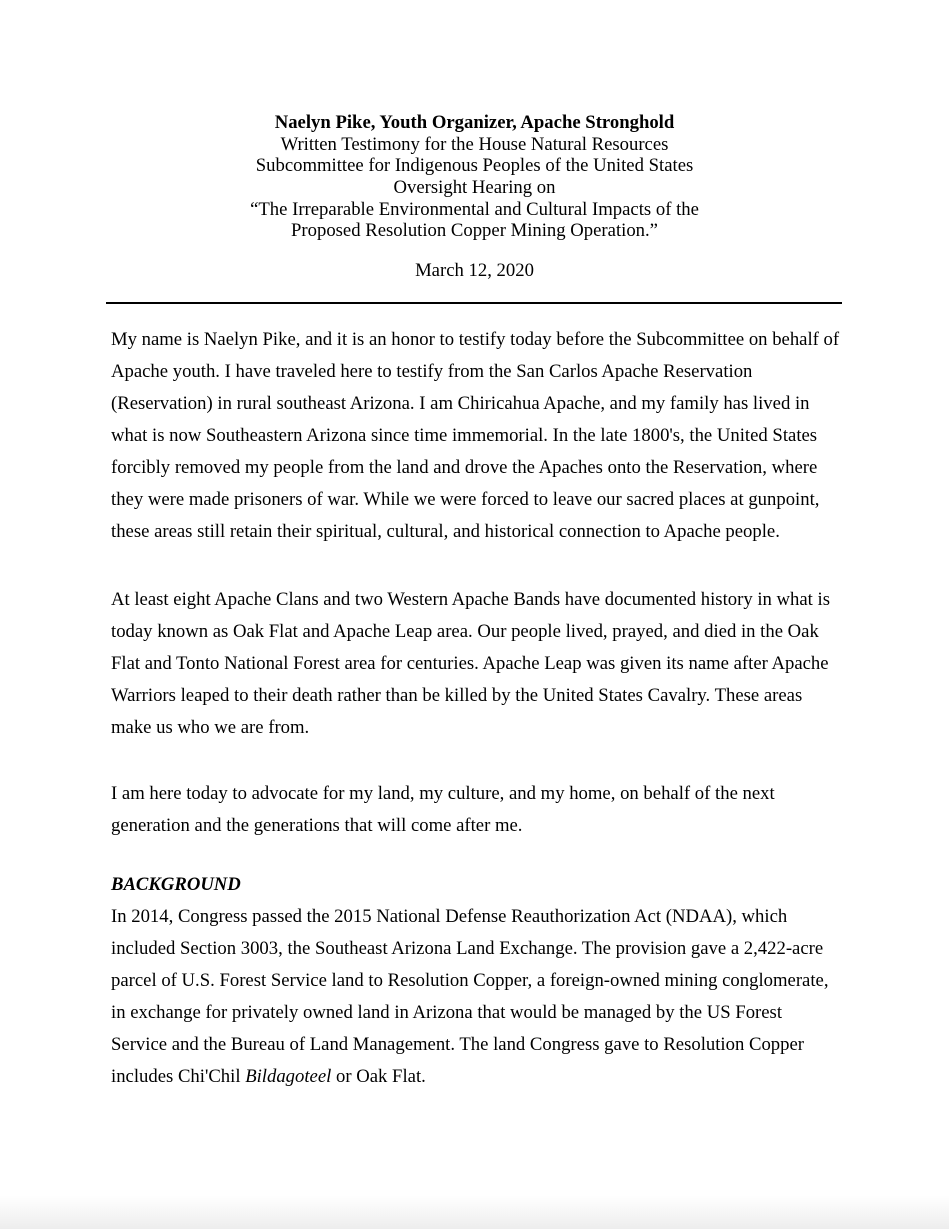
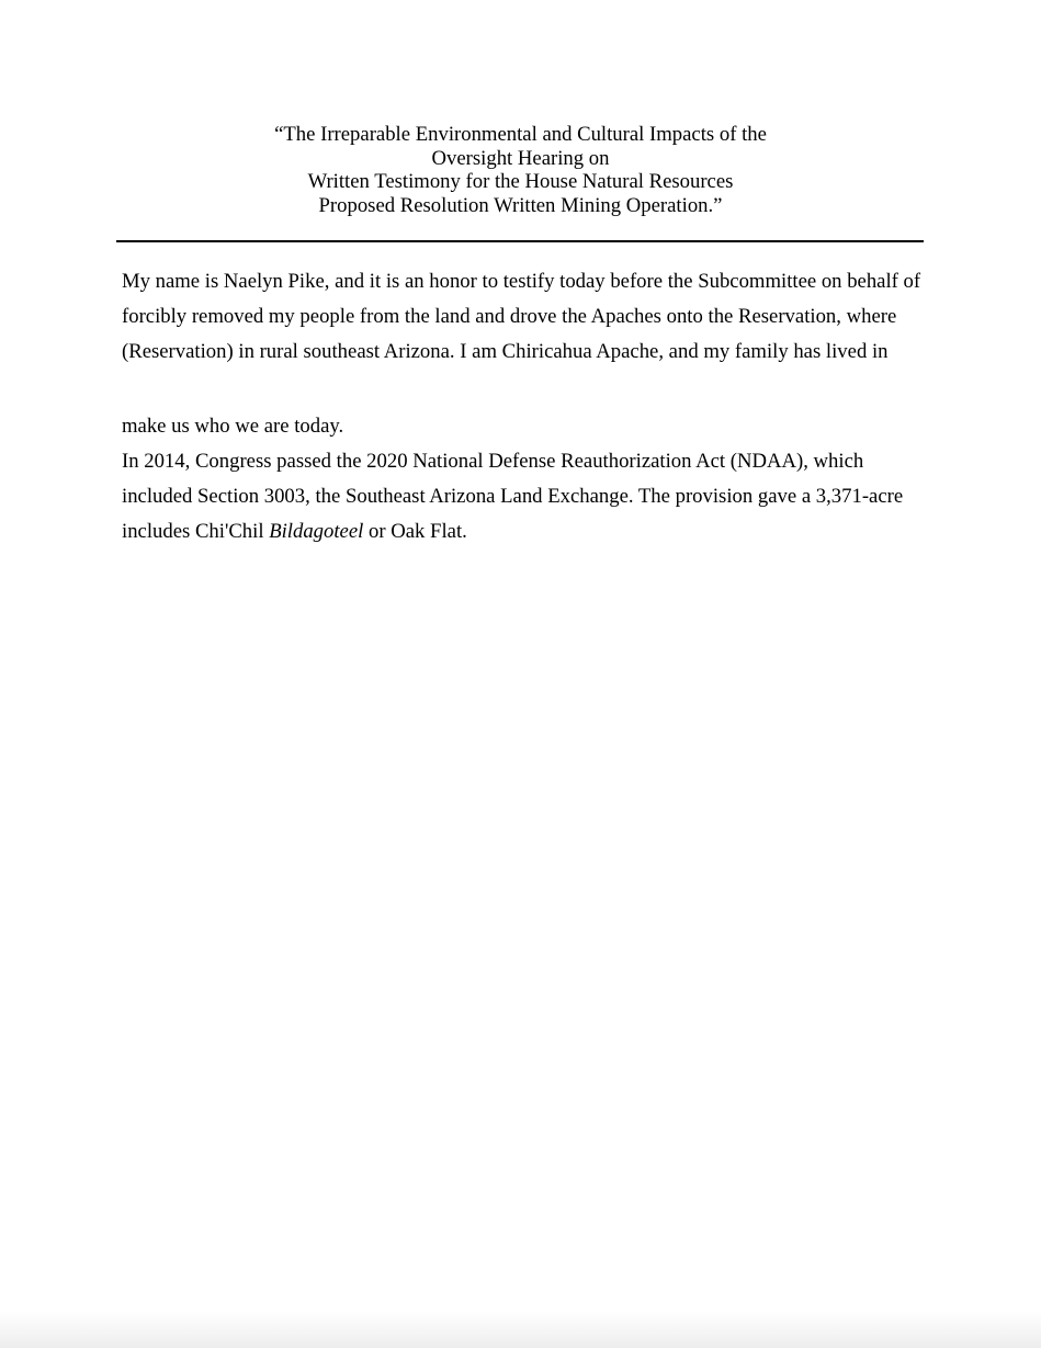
- Naelyn Pike, Youth Organizer, Apache Stronghold
- Written Testimony for the House Natural Resources
+ “The Irreparable Environmental and Cultural Impacts of the
- Subcommittee for Indigenous Peoples of the United States
  Oversight Hearing on
- “The Irreparable Environmental and Cultural Impacts of the
+ Written Testimony for the House Natural Resources
- Proposed Resolution Copper Mining Operation.”
+ Proposed Resolution Written Mining Operation.”
- March 12, 2020
  My name is Naelyn Pike, and it is an honor to testify today before the Subcommittee on behalf of
- Apache youth. I have traveled here to testify from the San Carlos Apache Reservation
- (Reservation) in rural southeast Arizona. I am Chiricahua Apache, and my family has lived in
+ forcibly removed my people from the land and drove the Apaches onto the Reservation, where
- what is now Southeastern Arizona since time immemorial. In the late 1800's, the United States
- forcibly removed my people from the land and drove the Apaches onto the Reservation, where
+ (Reservation) in rural southeast Arizona. I am Chiricahua Apache, and my family has lived in
- they were made prisoners of war. While we were forced to leave our sacred places at gunpoint,
- these areas still retain their spiritual, cultural, and historical connection to Apache people.
- At least eight Apache Clans and two Western Apache Bands have documented history in what is
- today known as Oak Flat and Apache Leap area. Our people lived, prayed, and died in the Oak
- Flat and Tonto National Forest area for centuries. Apache Leap was given its name after Apache
- Warriors leaped to their death rather than be killed by the United States Cavalry. These areas
- make us who we are from.
+ make us who we are today.
- I am here today to advocate for my land, my culture, and my home, on behalf of the next
- generation and the generations that will come after me.
- BACKGROUND
- In 2014, Congress passed the 2015 National Defense Reauthorization Act (NDAA), which
+ In 2014, Congress passed the 2020 National Defense Reauthorization Act (NDAA), which
- included Section 3003, the Southeast Arizona Land Exchange. The provision gave a 2,422-acre
+ included Section 3003, the Southeast Arizona Land Exchange. The provision gave a 3,371-acre
- parcel of U.S. Forest Service land to Resolution Copper, a foreign-owned mining conglomerate,
- in exchange for privately owned land in Arizona that would be managed by the US Forest
- Service and the Bureau of Land Management. The land Congress gave to Resolution Copper
  includes Chi'Chil Bildagoteel or Oak Flat.
